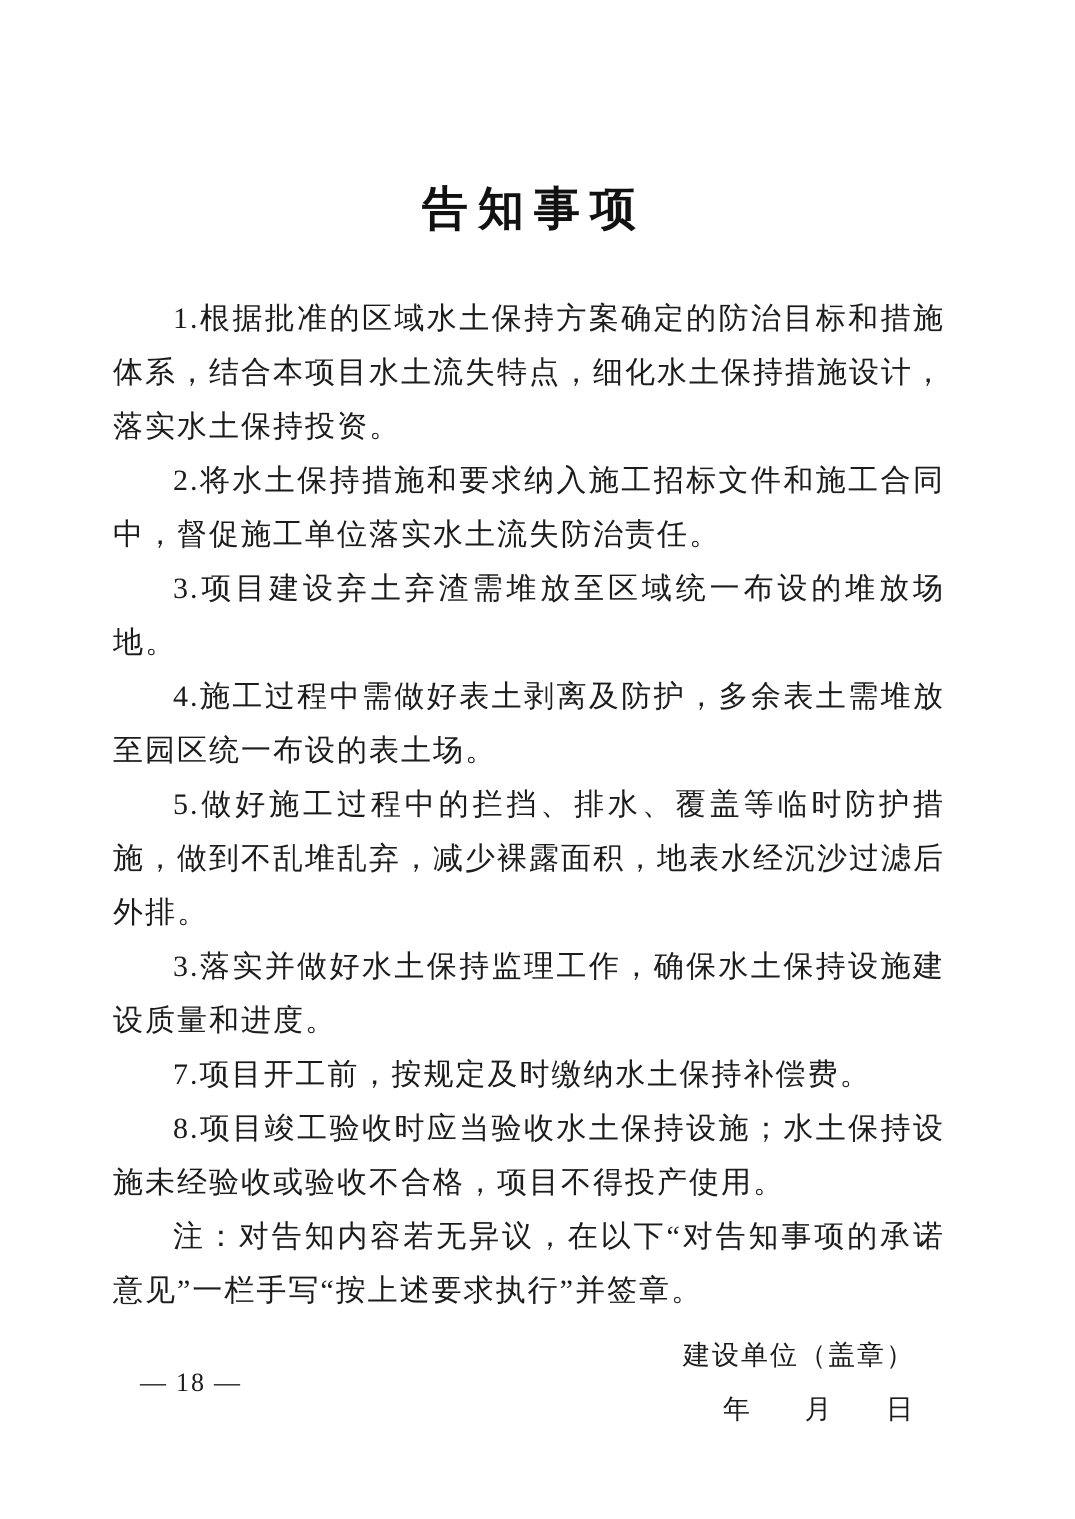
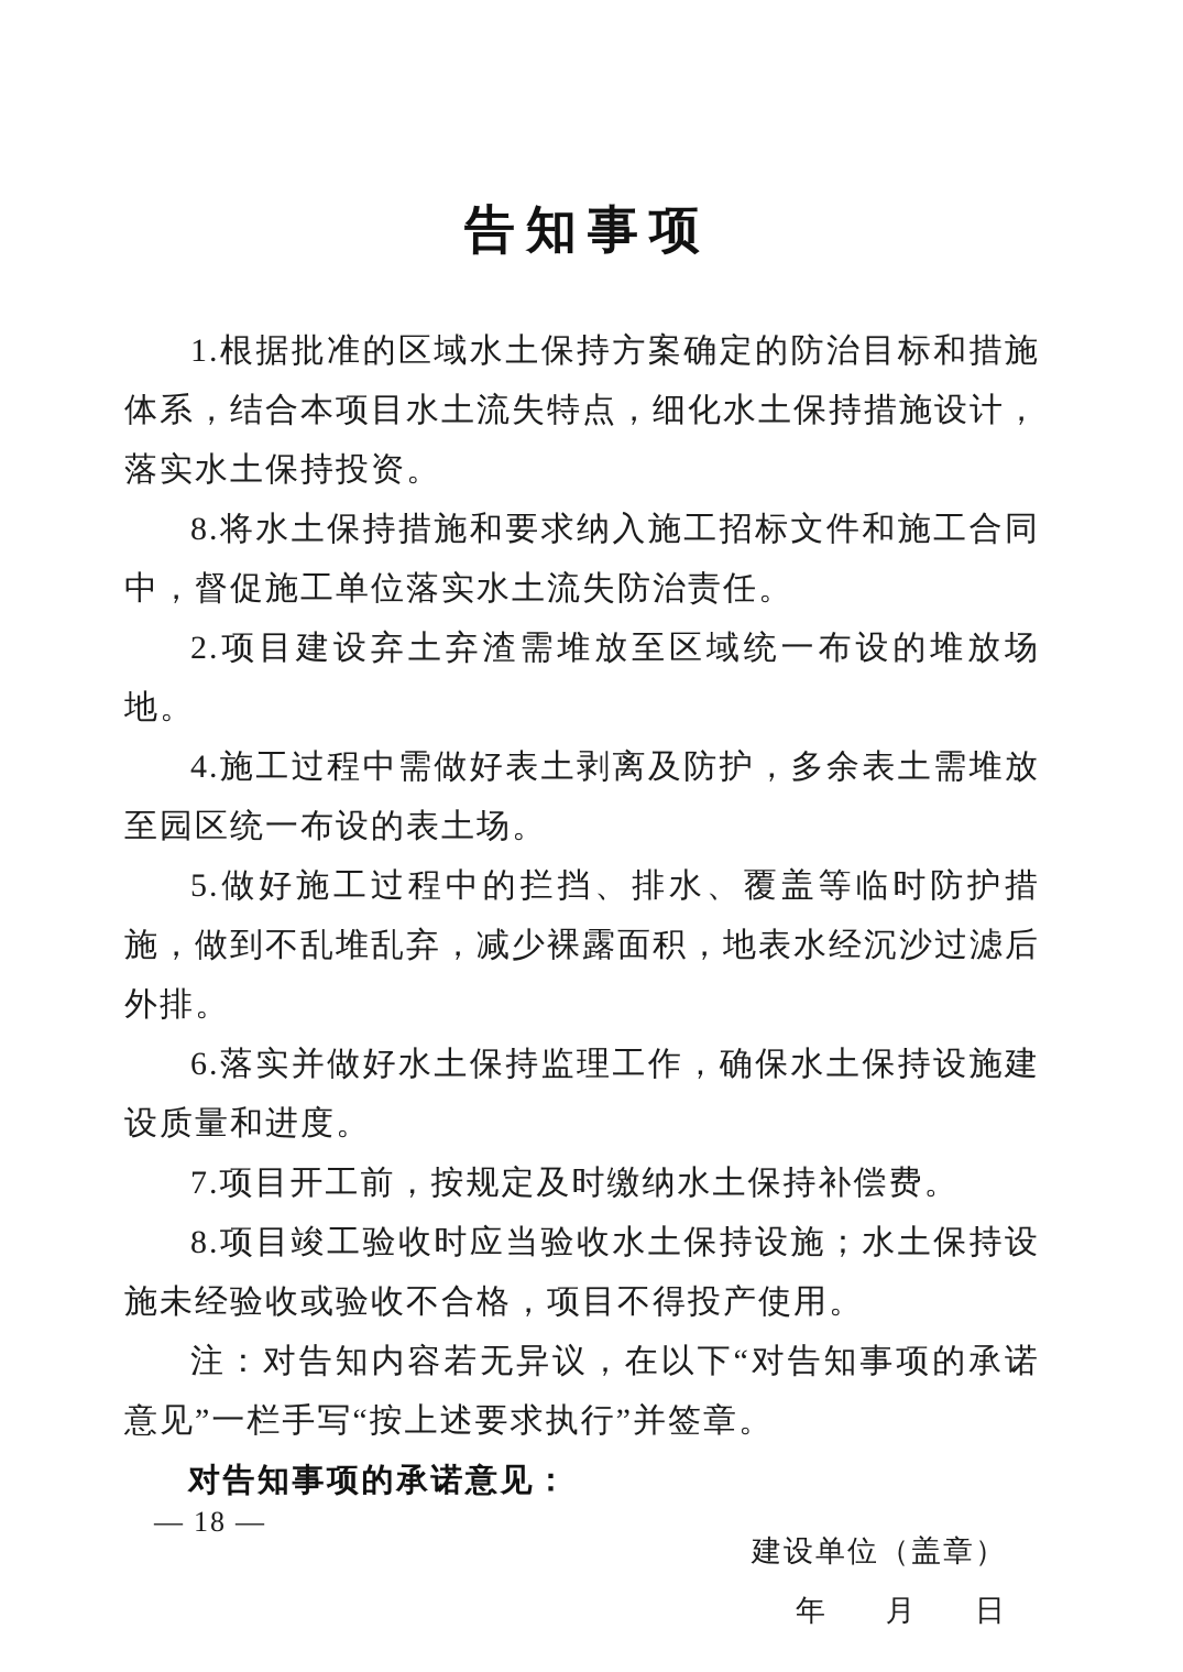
  告知事项
  1.根据批准的区域水土保持方案确定的防治目标和措施体系，结合本项目水土流失特点，细化水土保持措施设计，落实水土保持投资。
- 2.将水土保持措施和要求纳入施工招标文件和施工合同中，督促施工单位落实水土流失防治责任。
+ 8.将水土保持措施和要求纳入施工招标文件和施工合同中，督促施工单位落实水土流失防治责任。
- 3.项目建设弃土弃渣需堆放至区域统一布设的堆放场地。
+ 2.项目建设弃土弃渣需堆放至区域统一布设的堆放场地。
  4.施工过程中需做好表土剥离及防护，多余表土需堆放至园区统一布设的表土场。
  5.做好施工过程中的拦挡、排水、覆盖等临时防护措施，做到不乱堆乱弃，减少裸露面积，地表水经沉沙过滤后外排。
- 3.落实并做好水土保持监理工作，确保水土保持设施建设质量和进度。
+ 6.落实并做好水土保持监理工作，确保水土保持设施建设质量和进度。
  7.项目开工前，按规定及时缴纳水土保持补偿费。
  8.项目竣工验收时应当验收水土保持设施；水土保持设施未经验收或验收不合格，项目不得投产使用。
  注：对告知内容若无异议，在以下“对告知事项的承诺意见”一栏手写“按上述要求执行”并签章。
+ 对告知事项的承诺意见：
  建设单位（盖章）
  年 月 日
  — 18 —
